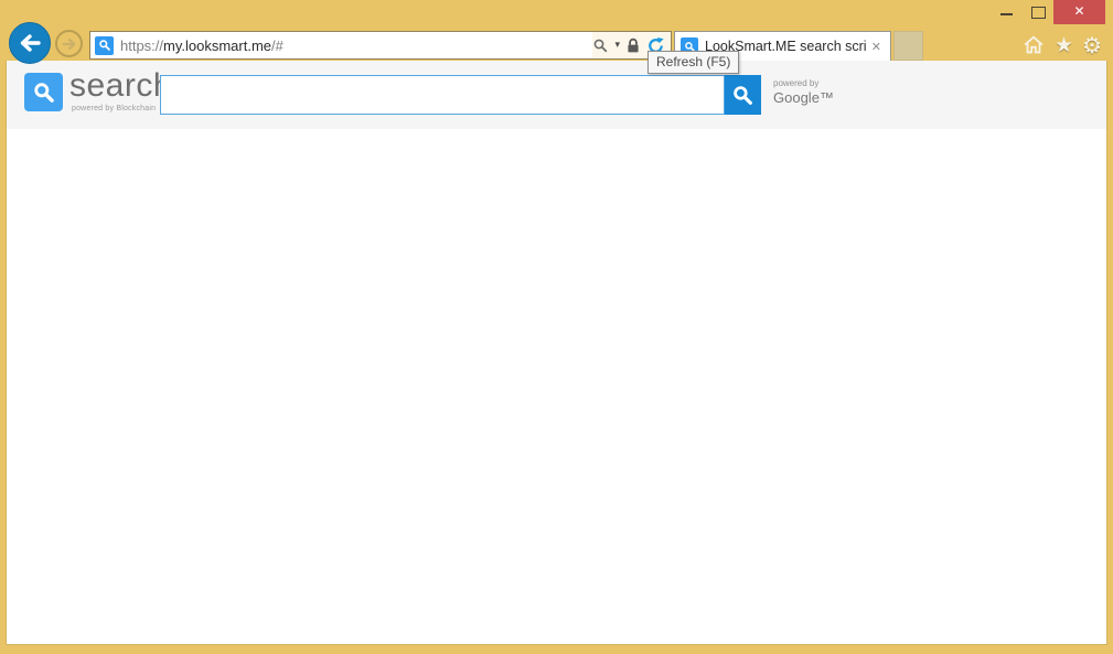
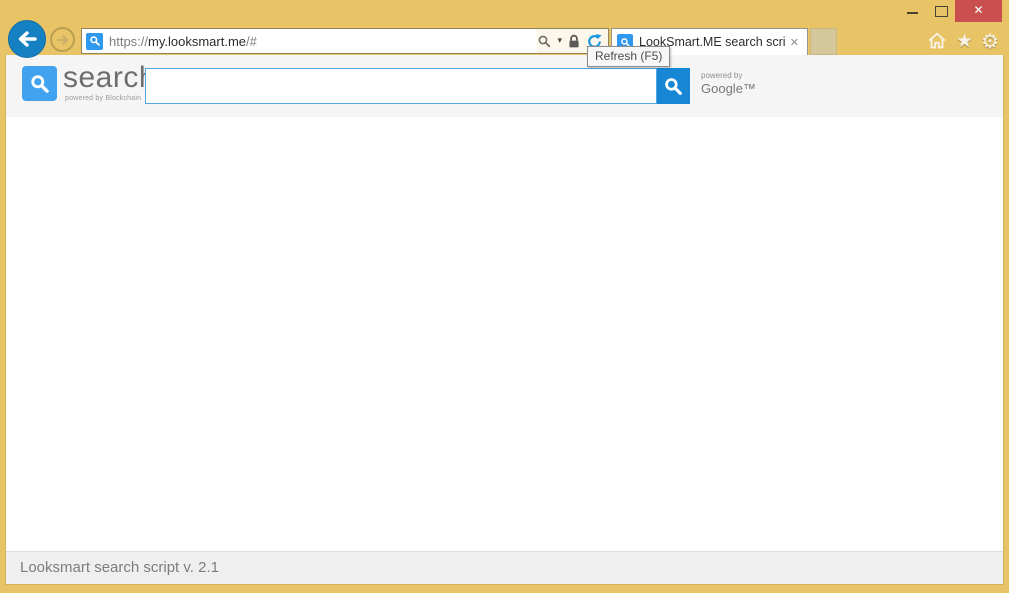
  ✕
  https://my.looksmart.me/#
  ▾
  LookSmart.ME search scri
  ✕
  ★
  ⚙
  Refresh (F5)
  searc
  powered by
  Google™
+ Looksmart search script v. 2.1
